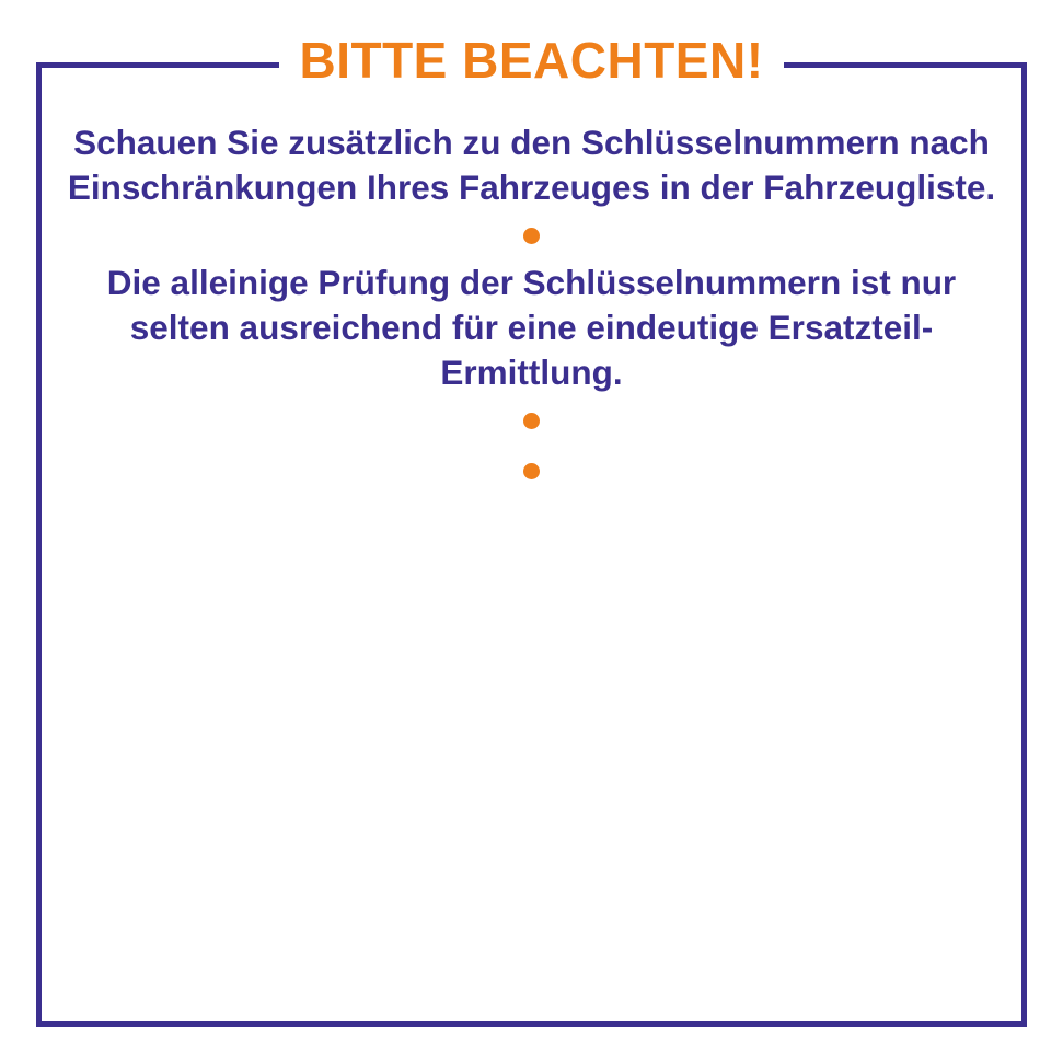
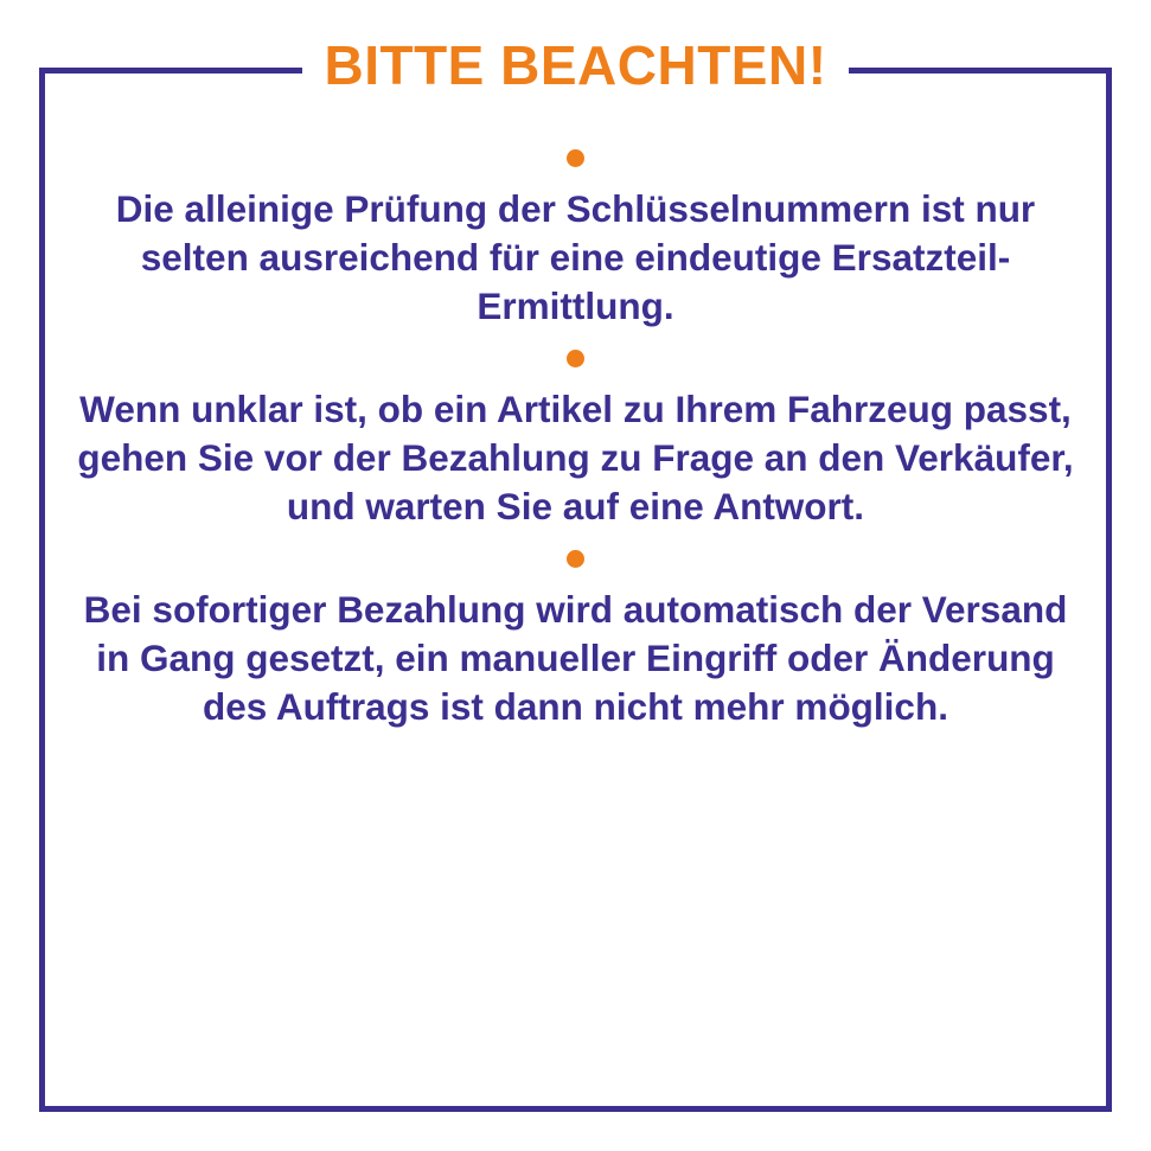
  BITTE BEACHTEN!
- Schauen Sie zusätzlich zu den Schlüsselnummern nach Einschränkungen Ihres Fahrzeuges in der Fahrzeugliste.
  Die alleinige Prüfung der Schlüsselnummern ist nur selten ausreichend für eine eindeutige Ersatzteil-Ermittlung.
+ Wenn unklar ist, ob ein Artikel zu Ihrem Fahrzeug passt, gehen Sie vor der Bezahlung zu Frage an den Verkäufer, und warten Sie auf eine Antwort.
+ Bei sofortiger Bezahlung wird automatisch der Versand in Gang gesetzt, ein manueller Eingriff oder Änderung des Auftrags ist dann nicht mehr möglich.
